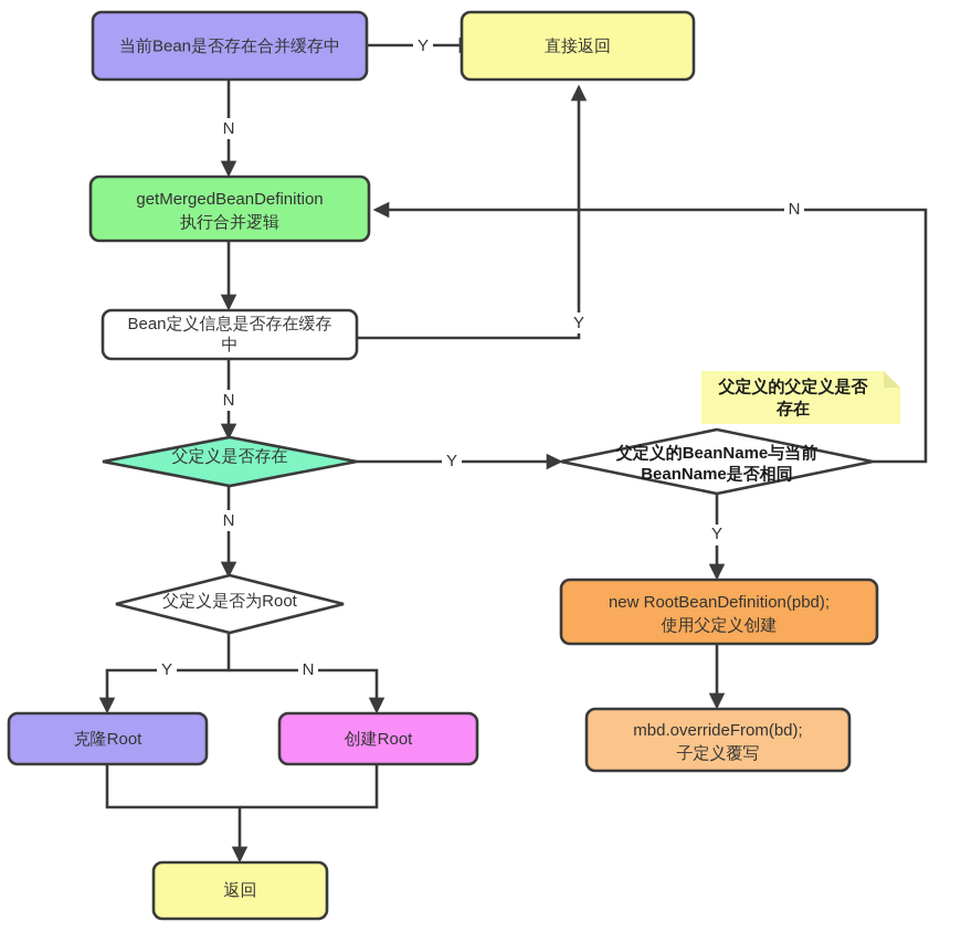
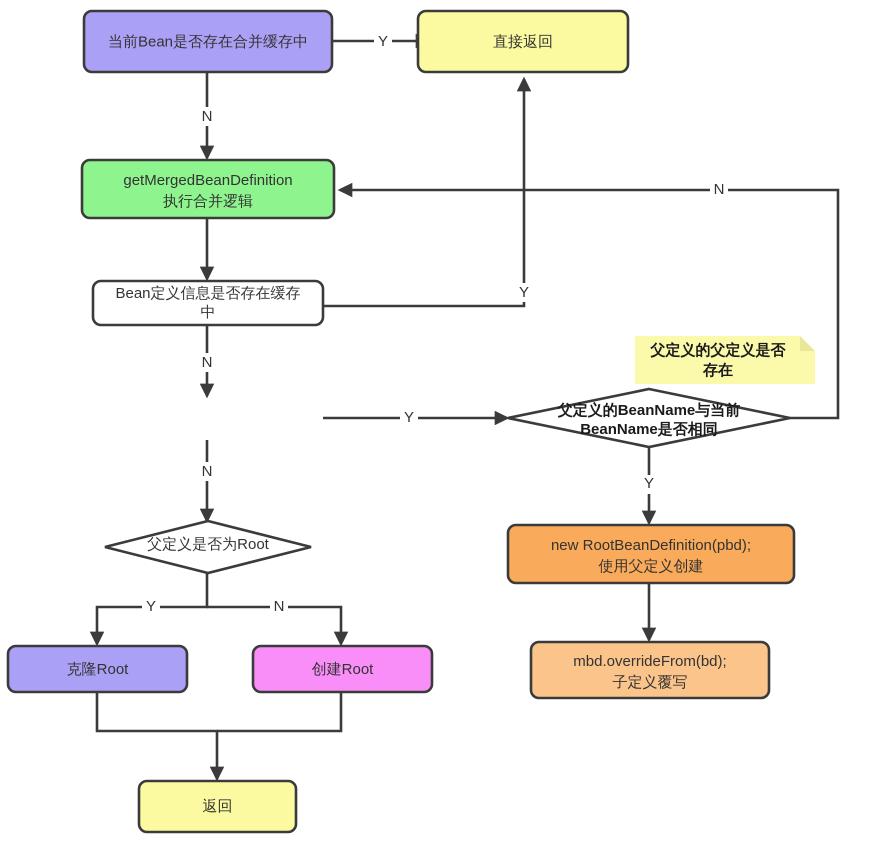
  当前Bean是否存在合并缓存中
  直接返回
  getMergedBeanDefinition
  执行合并逻辑
  Bean定义信息是否存在缓存
  中
- 父定义是否存在
  父定义是否为Root
  克隆Root
  创建Root
  返回
  父定义的BeanName与当前
  BeanName是否相同
  父定义的父定义是否
  存在
  new RootBeanDefinition(pbd);
  使用父定义创建
  mbd.overrideFrom(bd);
  子定义覆写
  Y
  N
  Y
  N
  Y
  N
  N
  Y
  Y
  N
